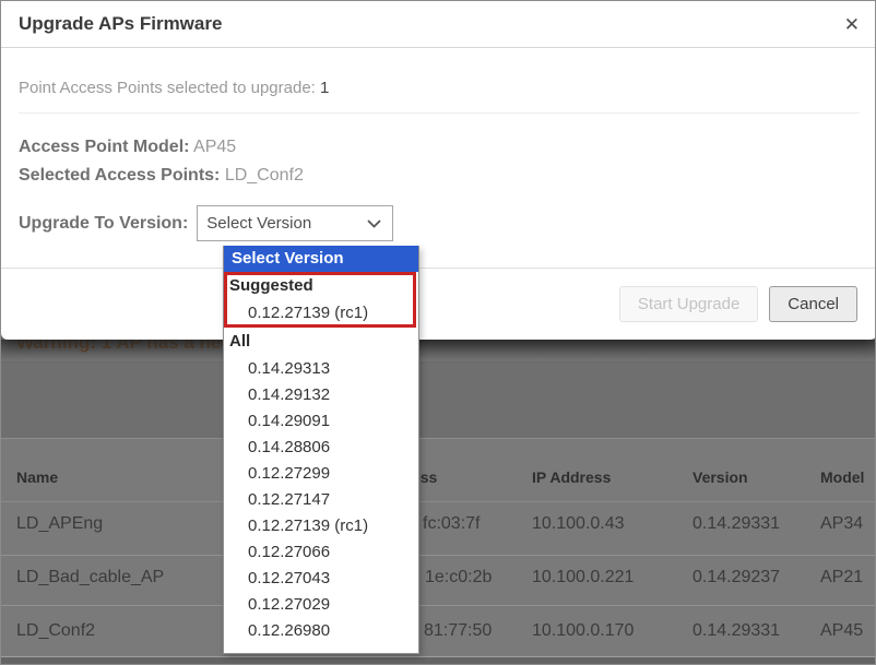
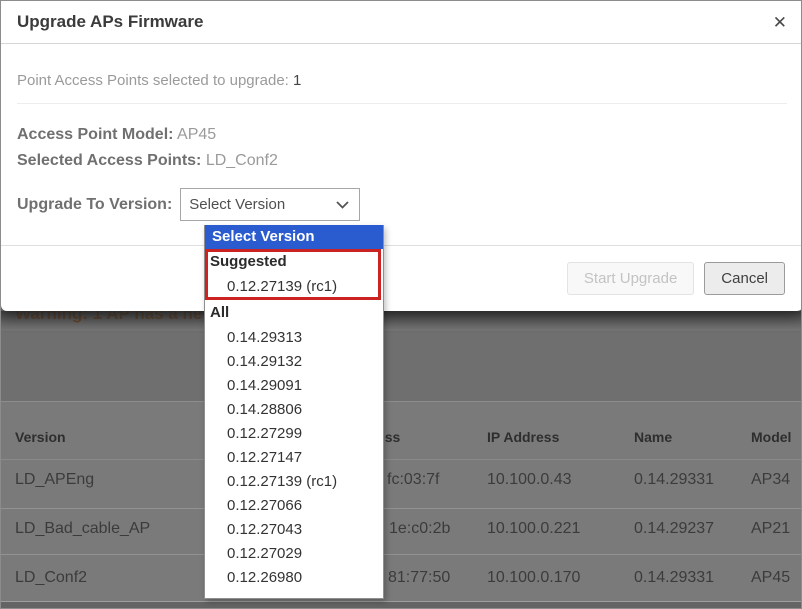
- Name
+ Version
  IP Address
- Version
+ Name
  Model
  LD_APEng
  fc:03:7f
  10.100.0.43
  0.14.29331
  AP34
  LD_Bad_cable_AP
  1e:c0:2b
  10.100.0.221
  0.14.29237
  AP21
  LD_Conf2
  81:77:50
  10.100.0.170
  0.14.29331
  AP45
  Upgrade APs Firmware
  ✕
  Point Access Points selected to upgrade: 1
  Access Point Model: AP45
  Selected Access Points: LD_Conf2
  Upgrade To Version:
  Select Version
  Start Upgrade
  Cancel
  Select Version
  Suggested
  0.12.27139 (rc1)
  All
  0.14.29313
  0.14.29132
  0.14.29091
  0.14.28806
  0.12.27299
  0.12.27147
  0.12.27139 (rc1)
  0.12.27066
  0.12.27043
  0.12.27029
  0.12.26980
